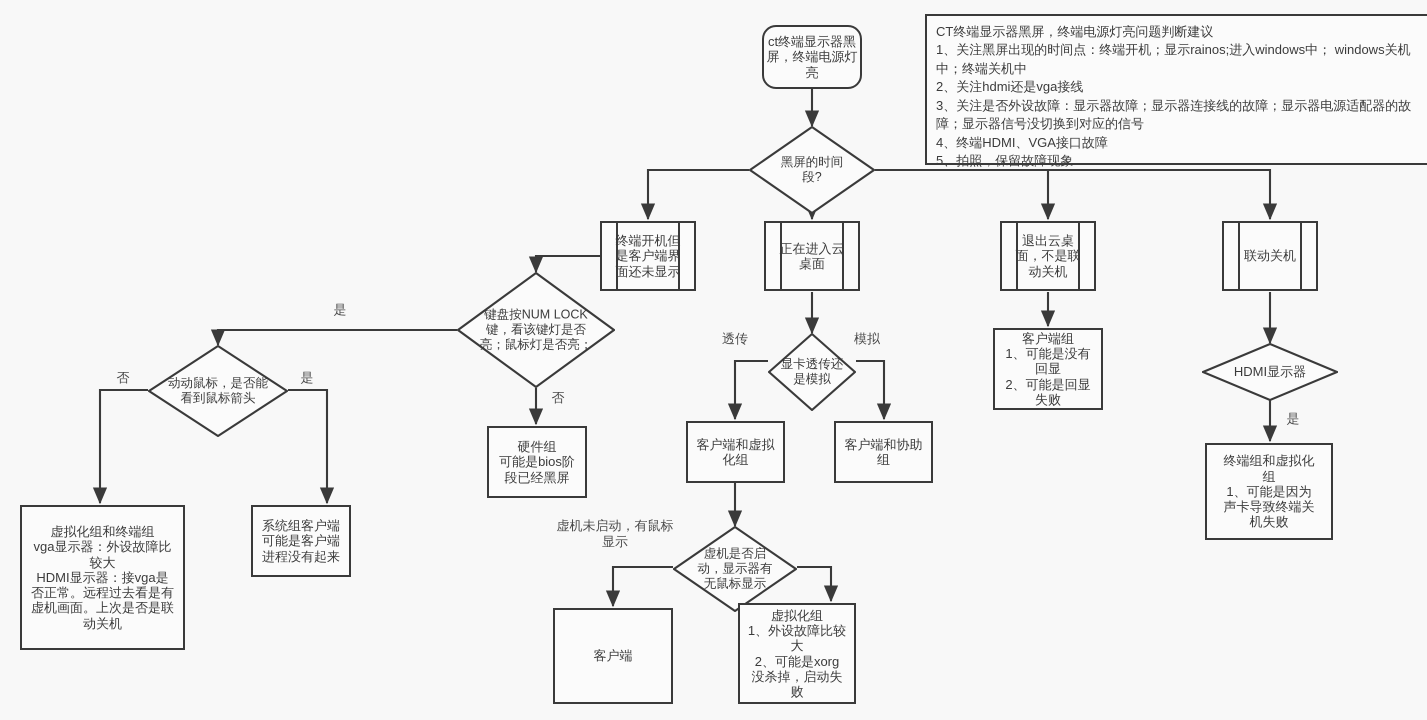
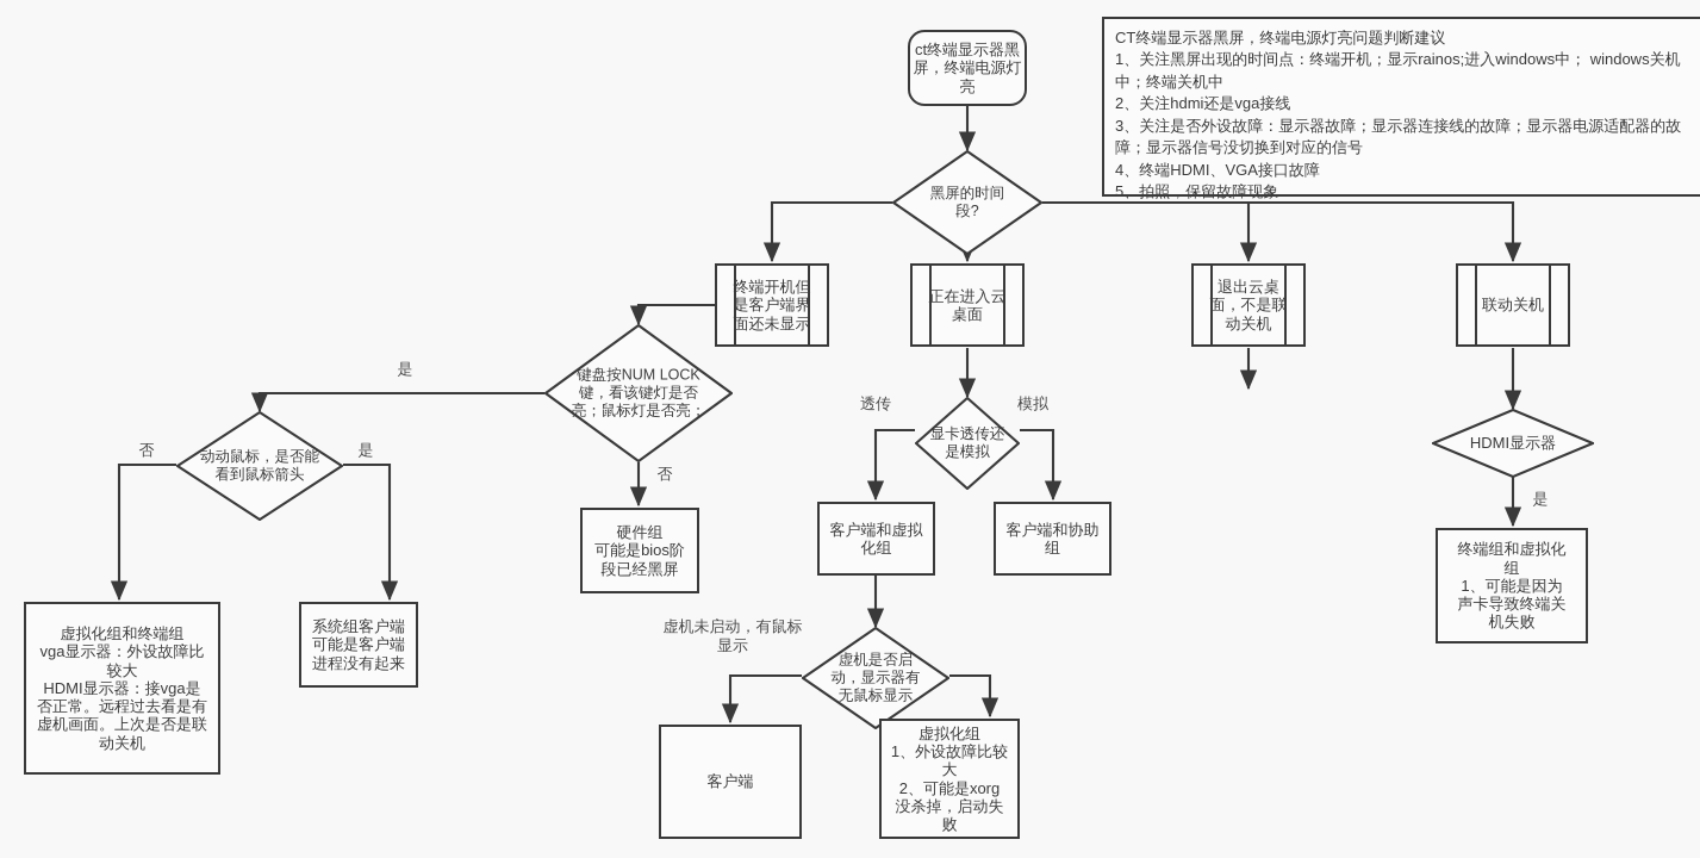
  CT终端显示器黑屏，终端电源灯亮问题判断建议
  1、关注黑屏出现的时间点：终端开机；显示rainos;进入windows中； windows关机中；终端关机中
  2、关注hdmi还是vga接线
  3、关注是否外设故障：显示器故障；显示器连接线的故障；显示器电源适配器的故障；显示器信号没切换到对应的信号
  4、终端HDMI、VGA接口故障
  5、拍照，保留故障现象
  ct终端显示器黑屏，终端电源灯亮
  黑屏的时间
  段?
  终端开机但
  是客户端界
  面还未显示
  正在进入云
  桌面
  退出云桌
  面，不是联
  动关机
  联动关机
  键盘按NUM LOCK
  键，看该键灯是否
  亮；鼠标灯是否亮；
  动动鼠标，是否能
  看到鼠标箭头
  硬件组
  可能是bios阶
  段已经黑屏
  虚拟化组和终端组
  vga显示器：外设故障比
  较大
  HDMI显示器：接vga是
  否正常。远程过去看是有
  虚机画面。上次是否是联
  动关机
  系统组客户端
  可能是客户端
  进程没有起来
  显卡透传还
  是模拟
  客户端和虚拟
  化组
  客户端和协助
  组
  虚机是否启
  动，显示器有
  无鼠标显示
  客户端
  虚拟化组
  1、外设故障比较
  大
  2、可能是xorg
  没杀掉，启动失
  败
- 客户端组
- 1、可能是没有
- 回显
- 2、可能是回显
- 失败
  HDMI显示器
  终端组和虚拟化
  组
  1、可能是因为
  声卡导致终端关
  机失败
  是
  否
  否
  是
  透传
  模拟
  虚机未启动，有鼠标
  显示
  是
